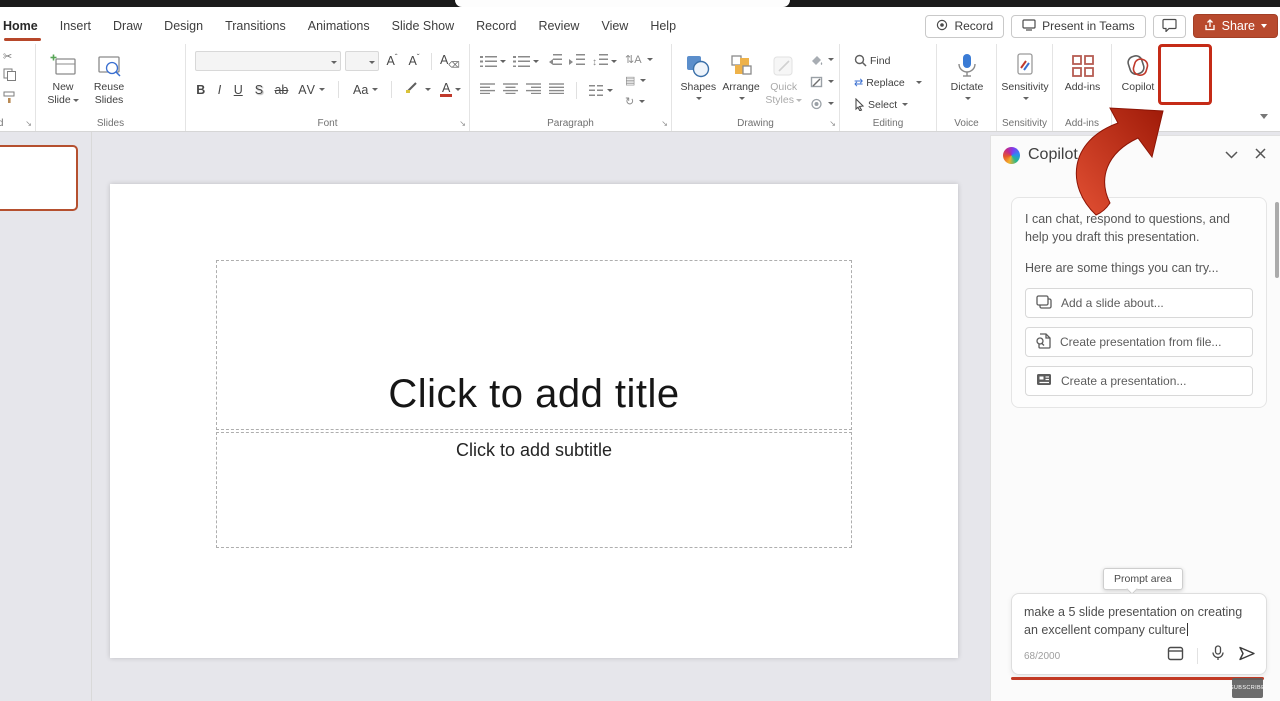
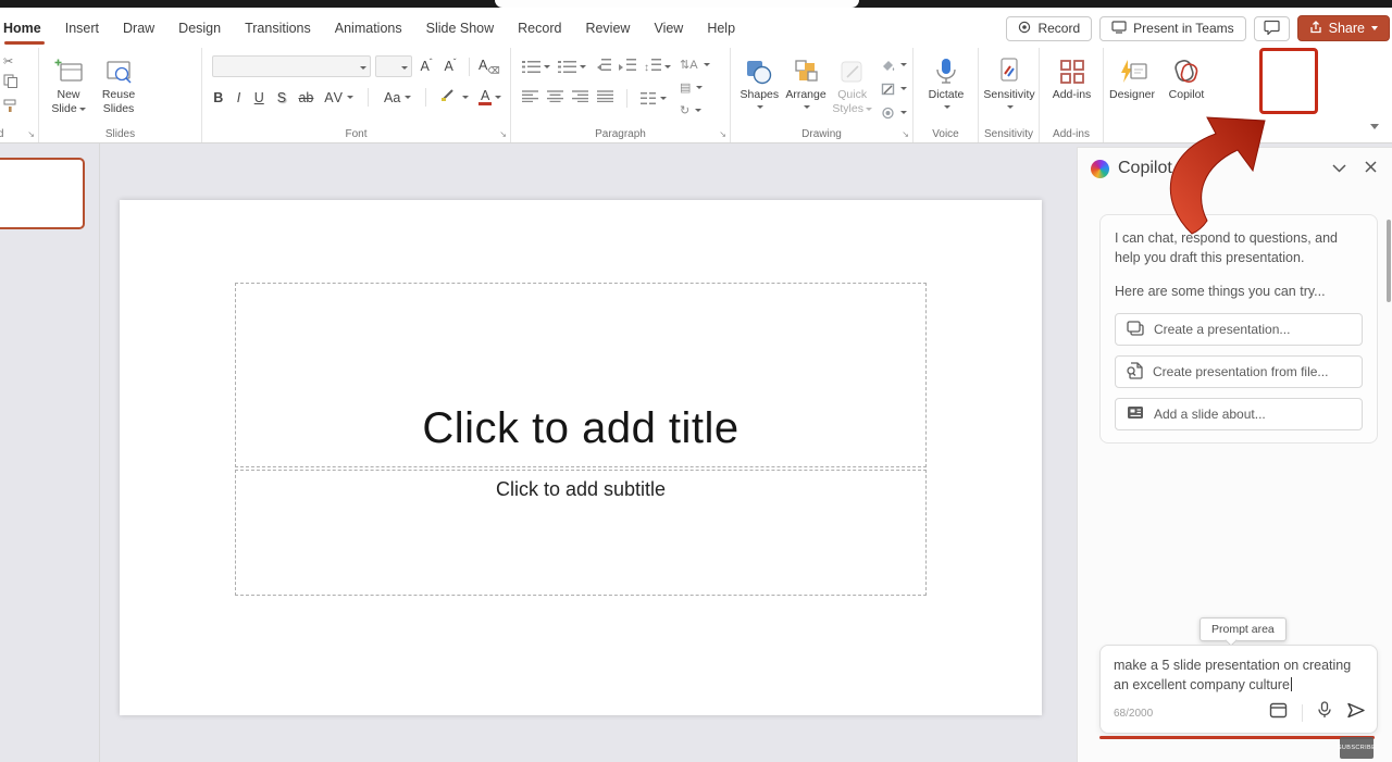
  Home
  Insert
  Draw
  Design
  Transitions
  Animations
  Slide Show
  Record
  Review
  View
  Help
  Record
  Present in Teams
  Share
  ✂
  ↘
  New
  Slide
  Reuse
  Slides
  Slides
  Aˆ
  Aˇ
  A⌫
  B
  I
  U
  S
  ab
  AV
  Aa
  A
  Font
  ↘
  ↕
  ⇅A
  ▤
  ↻
  Paragraph
  ↘
  Shapes
  Arrange
  Quick
  Styles
  Drawing
  ↘
- Find
- ⇄
- Replace
- Select
- Editing
  Dictate
  Voice
  Sensitivity
  Sensitivity
  Add-ins
  Add-ins
+ Designer
  Copilot
  Click to add title
  Click to add subtitle
  Copilot
  I can chat, respond to questions, and help you draft this presentation.
  Here are some things you can try...
- Add a slide about...
+ Create a presentation...
  Create presentation from file...
- Create a presentation...
+ Add a slide about...
  Prompt area
  make a 5 slide presentation on creating an excellent company culture
  68/2000
